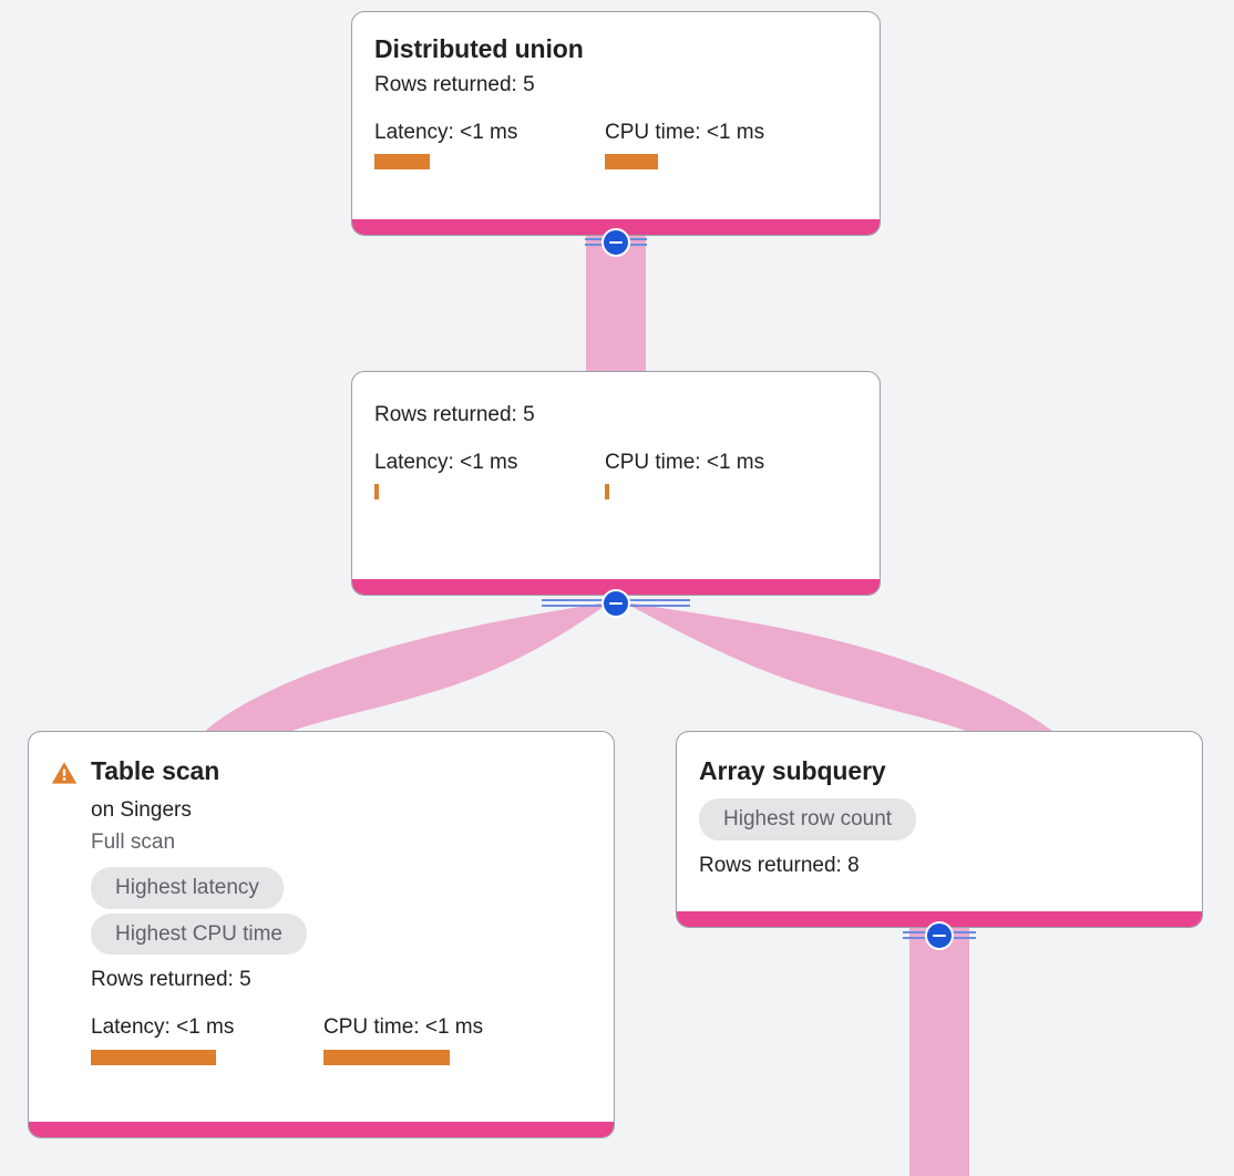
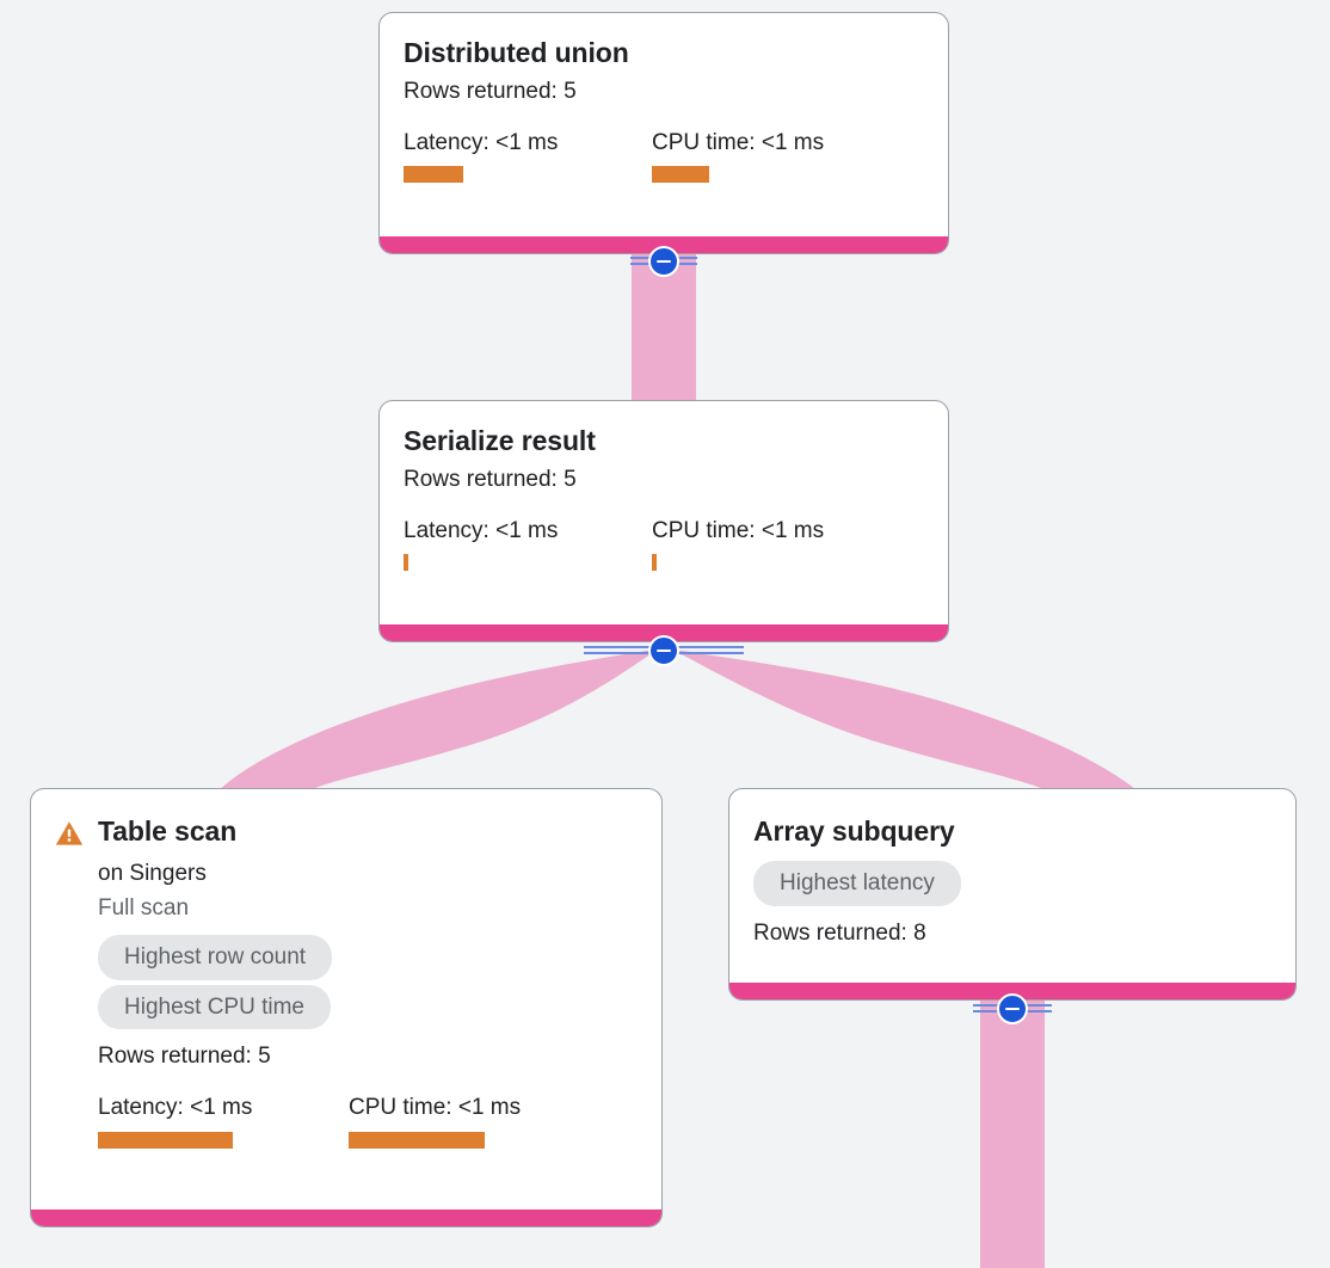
  Distributed union
  Rows returned: 5
  Latency: <1 ms
  CPU time: <1 ms
+ Serialize result
  Rows returned: 5
  Latency: <1 ms
  CPU time: <1 ms
  Table scan
  on Singers
  Full scan
- Highest latency
+ Highest row count
  Highest CPU time
  Rows returned: 5
  Latency: <1 ms
  CPU time: <1 ms
  Array subquery
- Highest row count
+ Highest latency
  Rows returned: 8
